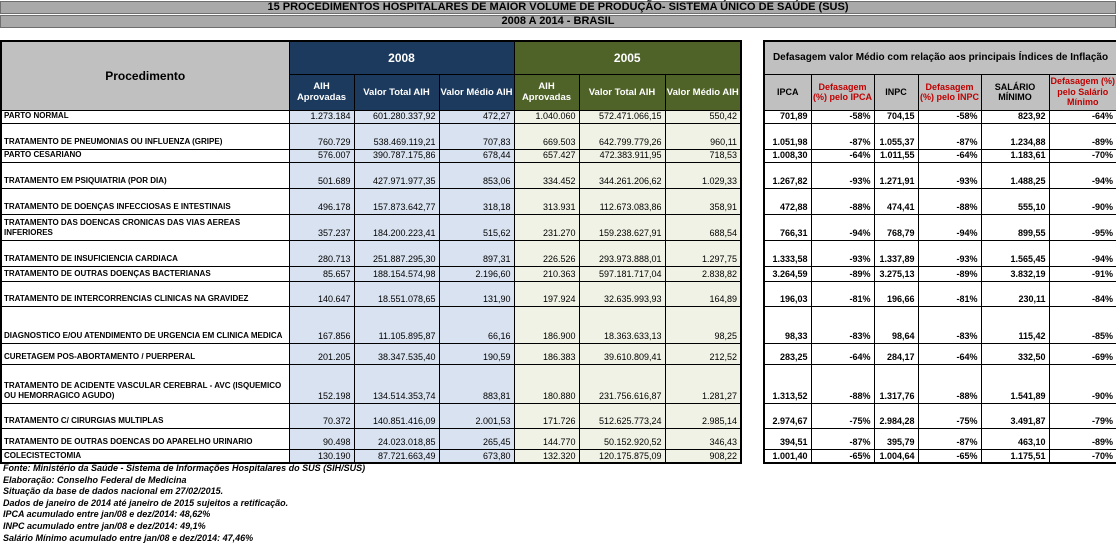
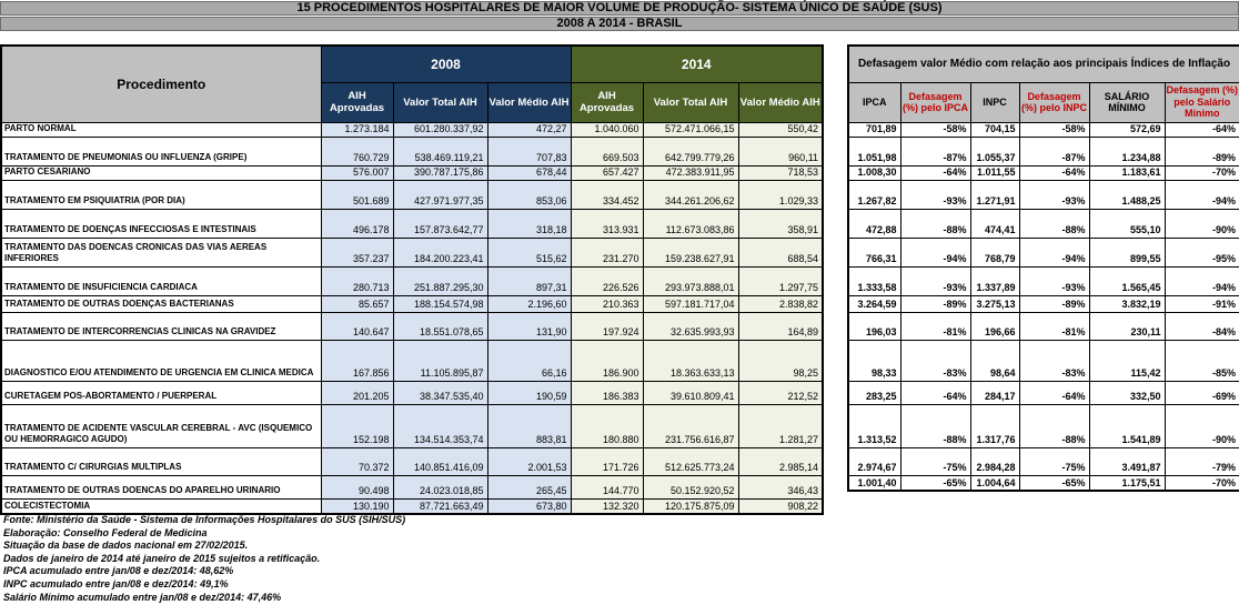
  15 PROCEDIMENTOS HOSPITALARES DE MAIOR VOLUME DE PRODUÇÃO- SISTEMA ÚNICO DE SAÚDE (SUS)
  2008 A 2014 - BRASIL
- Procedimento	2008	2005
+ Procedimento	2008	2014
  AIH Aprovadas	Valor Total AIH	Valor Médio AIH	AIH Aprovadas	Valor Total AIH	Valor Médio AIH
  PARTO NORMAL	1.273.184	601.280.337,92	472,27	1.040.060	572.471.066,15	550,42
  TRATAMENTO DE PNEUMONIAS OU INFLUENZA (GRIPE)	760.729	538.469.119,21	707,83	669.503	642.799.779,26	960,11
  PARTO CESARIANO	576.007	390.787.175,86	678,44	657.427	472.383.911,95	718,53
  TRATAMENTO EM PSIQUIATRIA (POR DIA)	501.689	427.971.977,35	853,06	334.452	344.261.206,62	1.029,33
  TRATAMENTO DE DOENÇAS INFECCIOSAS E INTESTINAIS	496.178	157.873.642,77	318,18	313.931	112.673.083,86	358,91
  TRATAMENTO DAS DOENCAS CRONICAS DAS VIAS AEREAS INFERIORES	357.237	184.200.223,41	515,62	231.270	159.238.627,91	688,54
  TRATAMENTO DE INSUFICIENCIA CARDIACA	280.713	251.887.295,30	897,31	226.526	293.973.888,01	1.297,75
  TRATAMENTO DE OUTRAS DOENÇAS BACTERIANAS	85.657	188.154.574,98	2.196,60	210.363	597.181.717,04	2.838,82
  TRATAMENTO DE INTERCORRENCIAS CLINICAS NA GRAVIDEZ	140.647	18.551.078,65	131,90	197.924	32.635.993,93	164,89
  DIAGNOSTICO E/OU ATENDIMENTO DE URGENCIA EM CLINICA MEDICA	167.856	11.105.895,87	66,16	186.900	18.363.633,13	98,25
  CURETAGEM POS-ABORTAMENTO / PUERPERAL	201.205	38.347.535,40	190,59	186.383	39.610.809,41	212,52
  TRATAMENTO DE ACIDENTE VASCULAR CEREBRAL - AVC (ISQUEMICO OU HEMORRAGICO AGUDO)	152.198	134.514.353,74	883,81	180.880	231.756.616,87	1.281,27
  TRATAMENTO C/ CIRURGIAS MULTIPLAS	70.372	140.851.416,09	2.001,53	171.726	512.625.773,24	2.985,14
  TRATAMENTO DE OUTRAS DOENCAS DO APARELHO URINARIO	90.498	24.023.018,85	265,45	144.770	50.152.920,52	346,43
  COLECISTECTOMIA	130.190	87.721.663,49	673,80	132.320	120.175.875,09	908,22
  Defasagem valor Médio com relação aos principais Índices de Inflação
  IPCA	Defasagem (%) pelo IPCA	INPC	Defasagem (%) pelo INPC	SALÁRIO MÍNIMO	Defasagem (%) pelo Salário Mínimo
- 701,89	-58%	704,15	-58%	823,92	-64%
+ 701,89	-58%	704,15	-58%	572,69	-64%
  1.051,98	-87%	1.055,37	-87%	1.234,88	-89%
  1.008,30	-64%	1.011,55	-64%	1.183,61	-70%
  1.267,82	-93%	1.271,91	-93%	1.488,25	-94%
  472,88	-88%	474,41	-88%	555,10	-90%
  766,31	-94%	768,79	-94%	899,55	-95%
  1.333,58	-93%	1.337,89	-93%	1.565,45	-94%
  3.264,59	-89%	3.275,13	-89%	3.832,19	-91%
  196,03	-81%	196,66	-81%	230,11	-84%
  98,33	-83%	98,64	-83%	115,42	-85%
  283,25	-64%	284,17	-64%	332,50	-69%
  1.313,52	-88%	1.317,76	-88%	1.541,89	-90%
  2.974,67	-75%	2.984,28	-75%	3.491,87	-79%
- 394,51	-87%	395,79	-87%	463,10	-89%
  1.001,40	-65%	1.004,64	-65%	1.175,51	-70%
  Fonte: Ministério da Saúde - Sistema de Informações Hospitalares do SUS (SIH/SUS)
  Elaboração: Conselho Federal de Medicina
  Situação da base de dados nacional em 27/02/2015.
  Dados de janeiro de 2014 até janeiro de 2015 sujeitos a retificação.
  IPCA acumulado entre jan/08 e dez/2014: 48,62%
  INPC acumulado entre jan/08 e dez/2014: 49,1%
  Salário Mínimo acumulado entre jan/08 e dez/2014: 47,46%
